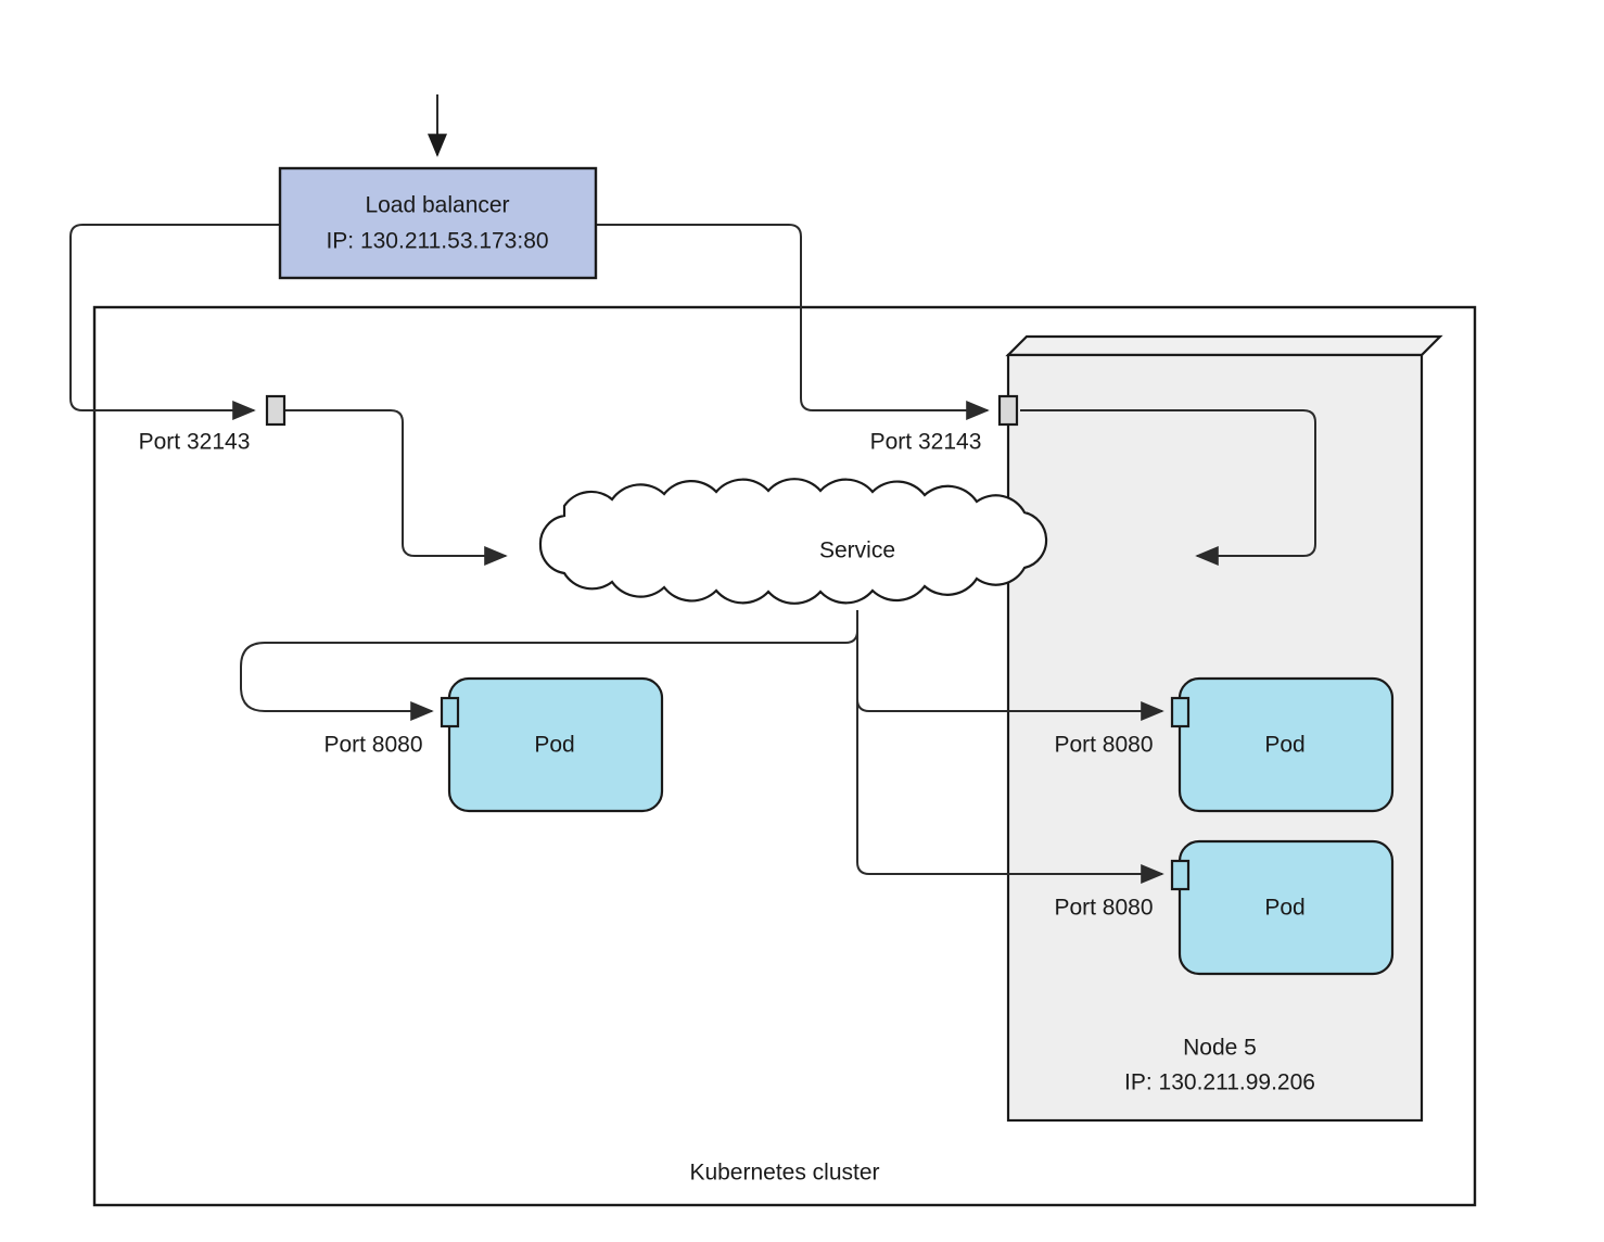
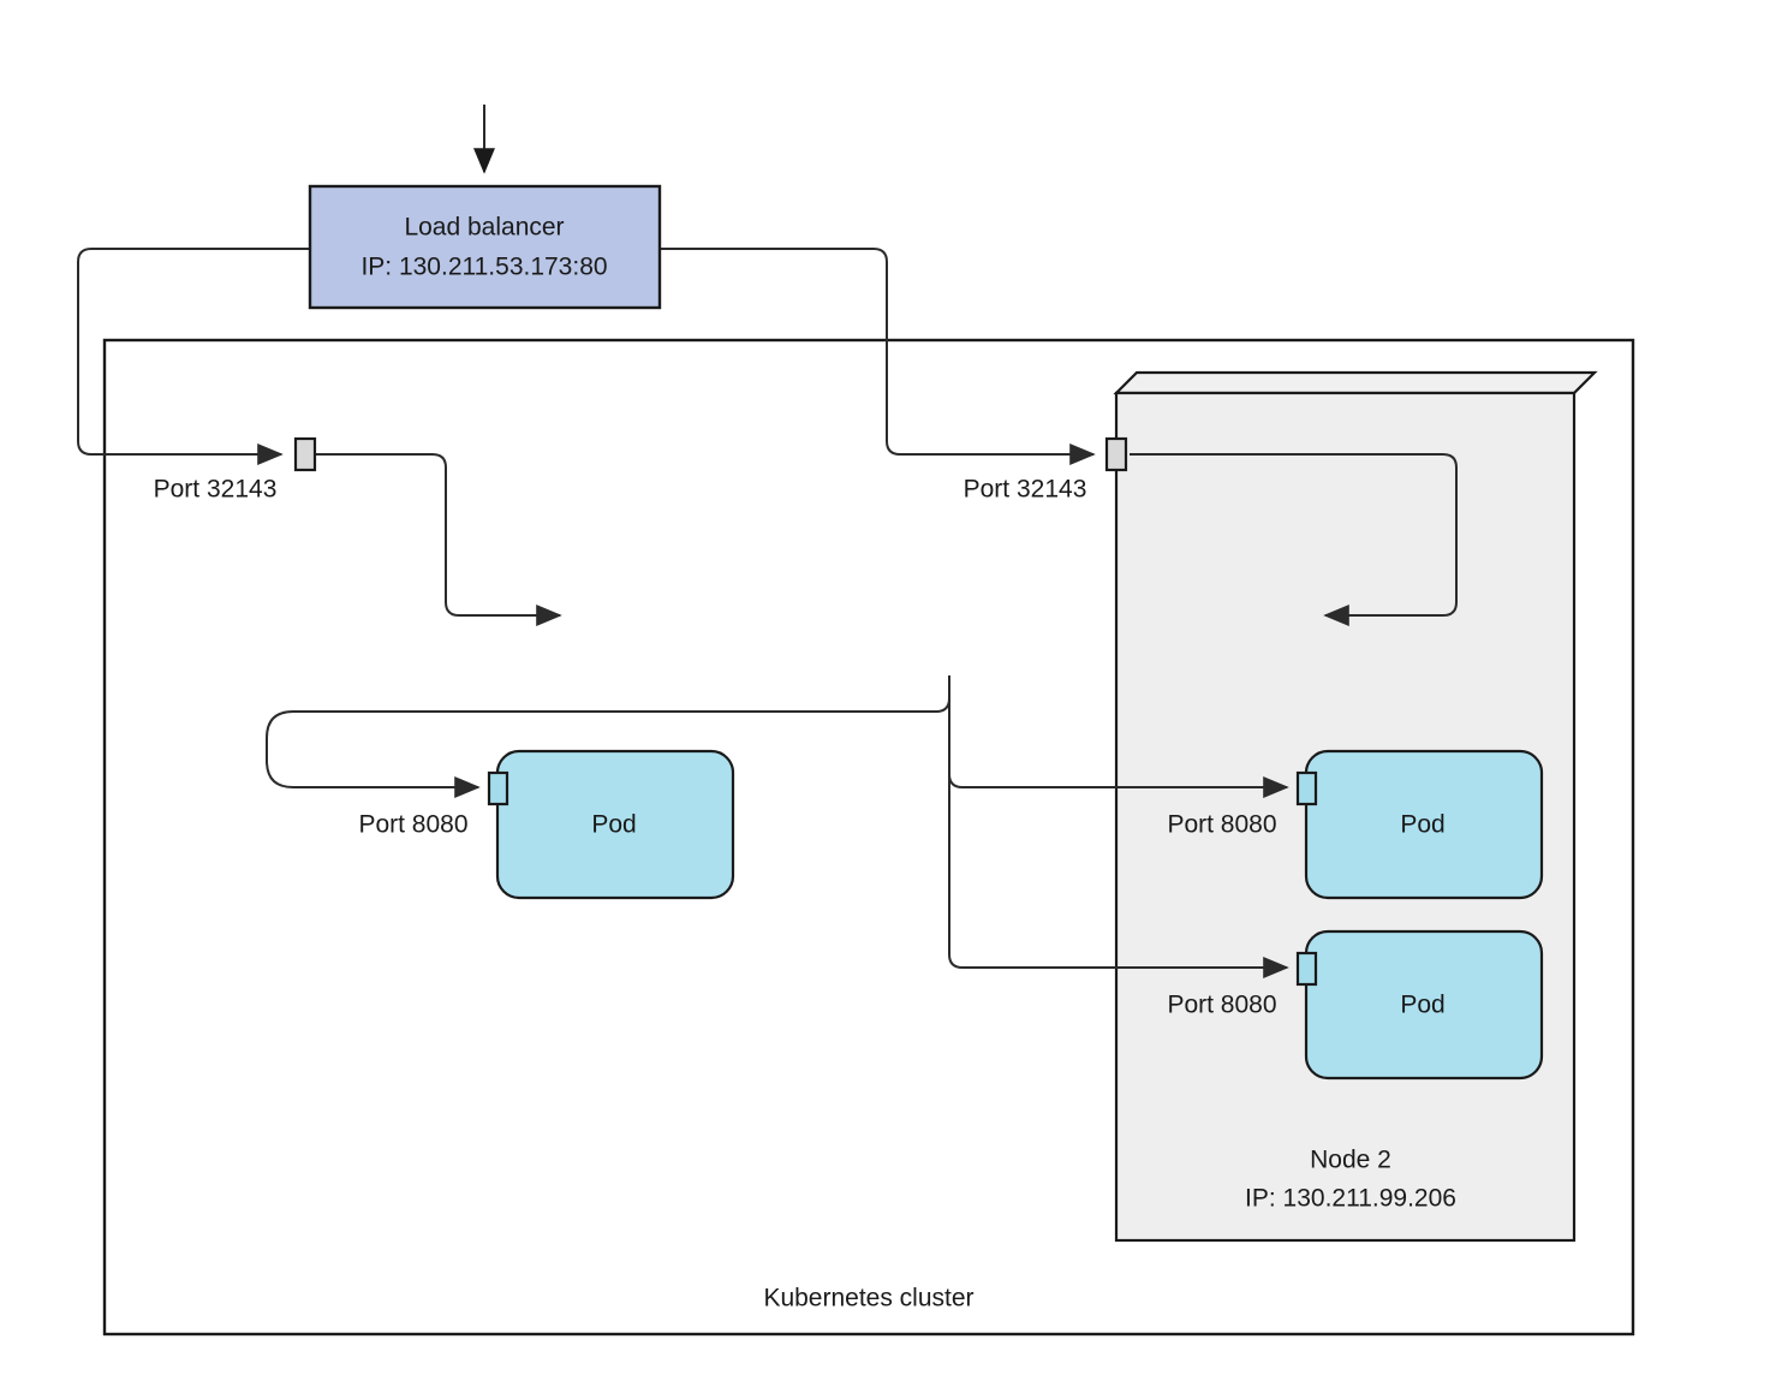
  Kubernetes cluster
- Node 5
+ Node 2
  IP: 130.211.99.206
- Service
  Load balancer
  IP: 130.211.53.173:80
  Port 32143
  Port 32143
  Pod
  Port 8080
  Pod
  Port 8080
  Pod
  Port 8080
